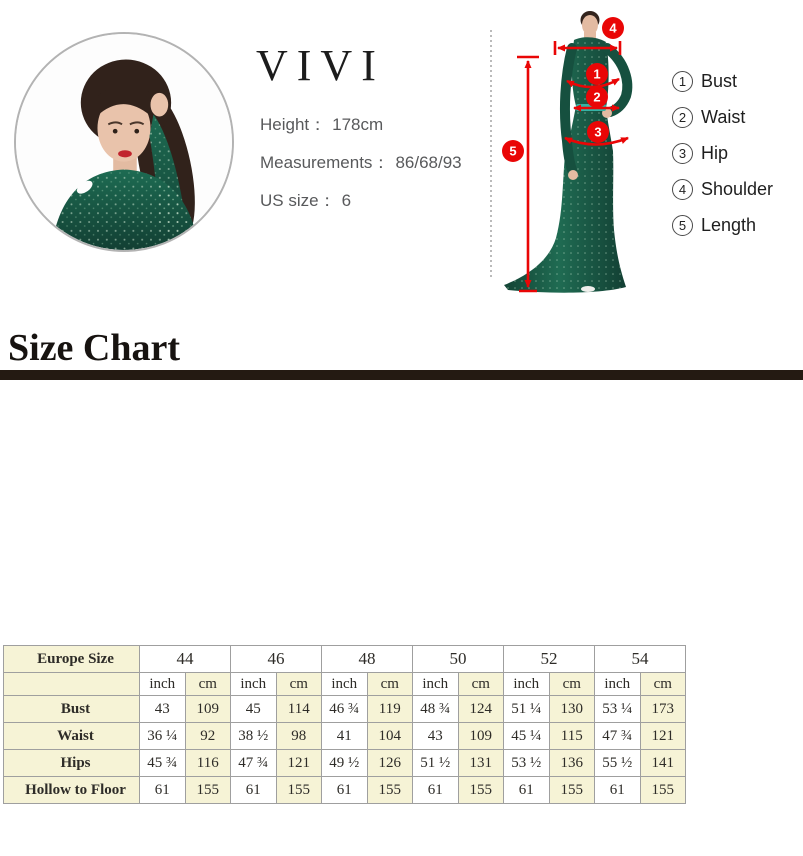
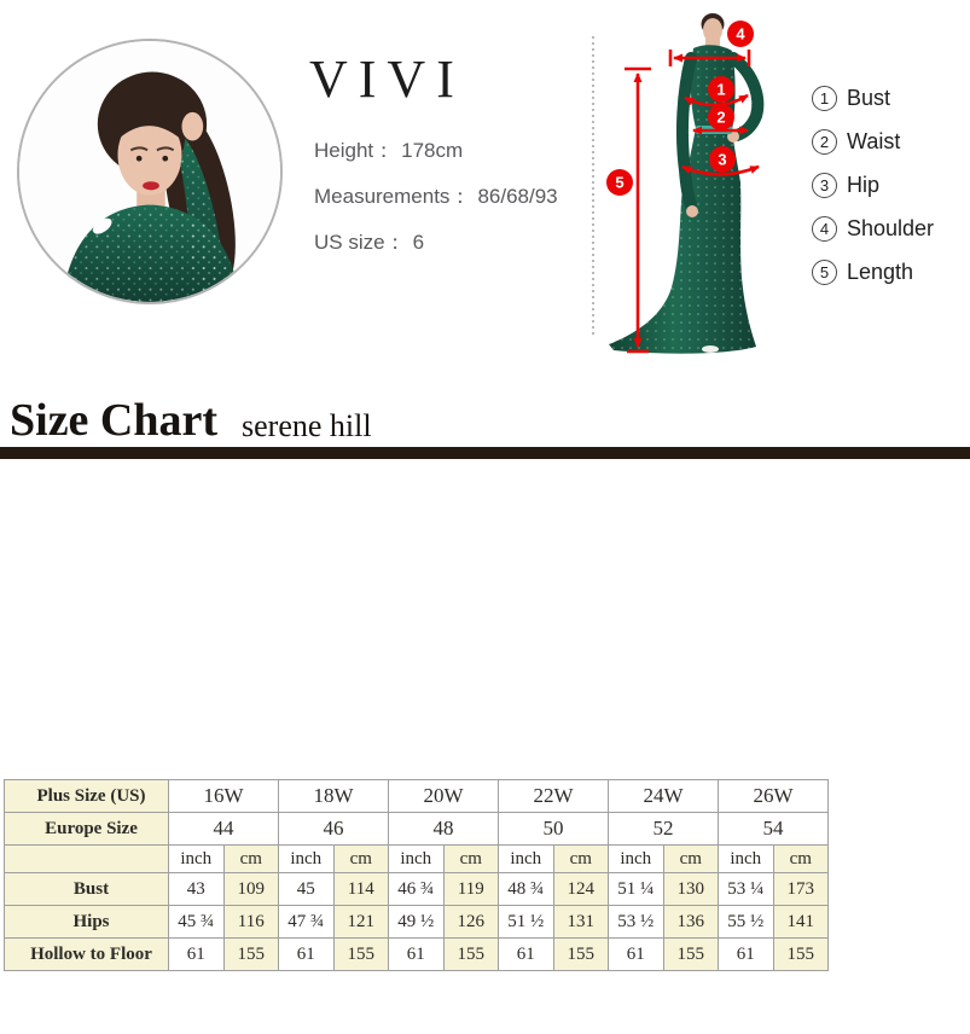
  VIVI
  Height： 178cm
  Measurements： 86/68/93
  US size： 6
  4
  1
  2
  3
  5
  1
  Bust
  2
  Waist
  3
  Hip
  4
  Shoulder
  5
  Length
  Size Chart
+ serene hill
+ Plus Size (US)	16W	18W	20W	22W	24W	26W
  Europe Size	44	46	48	50	52	54
  	inch	cm	inch	cm	inch	cm	inch	cm	inch	cm	inch	cm
  Bust	43	109	45	114	46 ¾	119	48 ¾	124	51 ¼	130	53 ¼	173
- Waist	36 ¼	92	38 ½	98	41	104	43	109	45 ¼	115	47 ¾	121
  Hips	45 ¾	116	47 ¾	121	49 ½	126	51 ½	131	53 ½	136	55 ½	141
  Hollow to Floor	61	155	61	155	61	155	61	155	61	155	61	155
